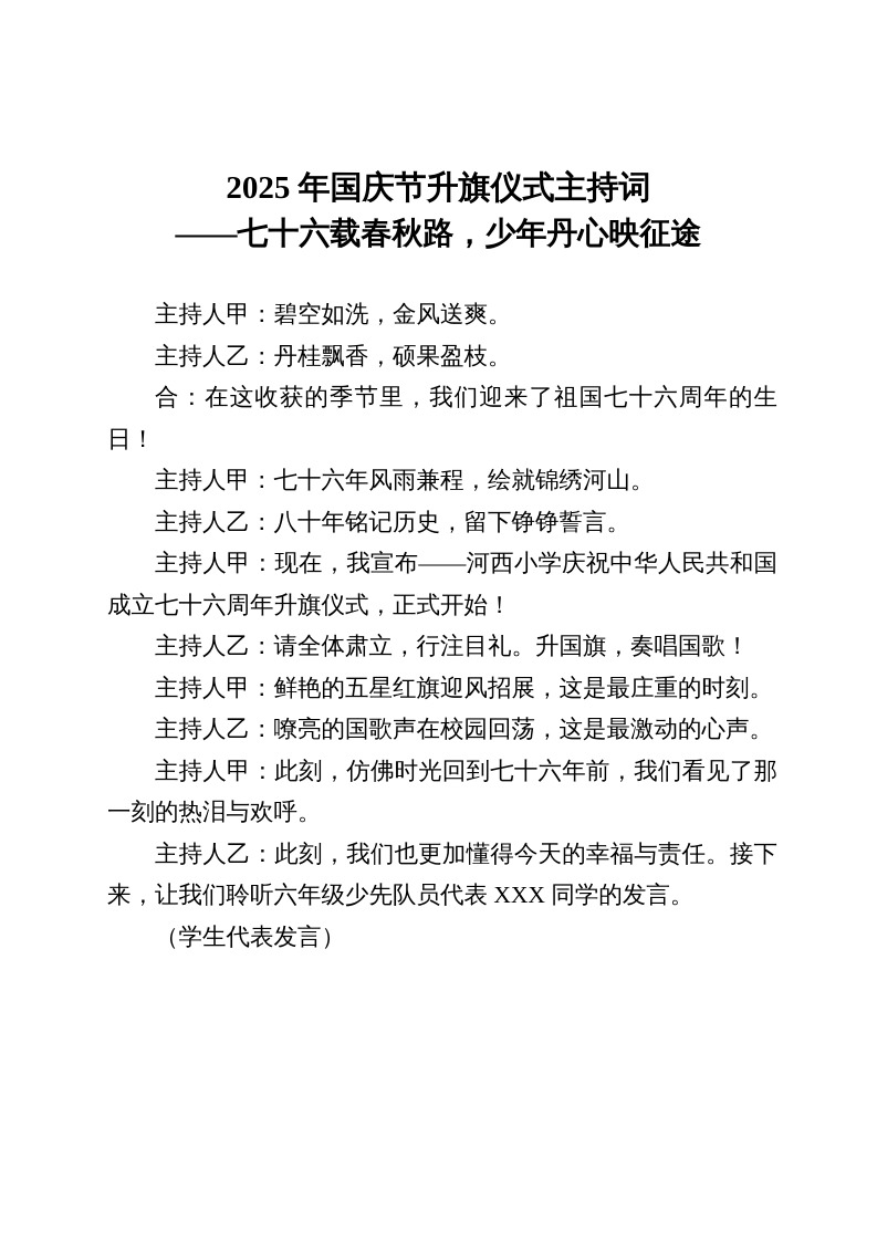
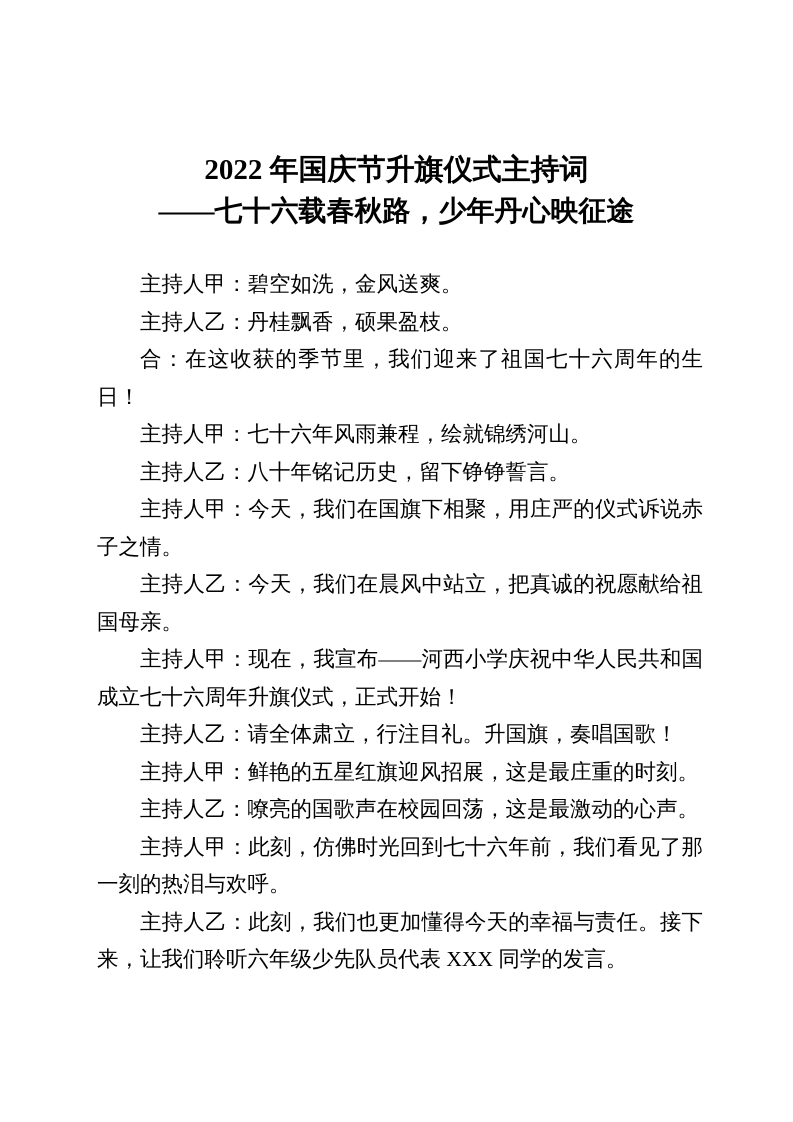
- 2025 年国庆节升旗仪式主持词
+ 2022 年国庆节升旗仪式主持词
  ——七十六载春秋路，少年丹心映征途
  主持人甲：碧空如洗，金风送爽。
  主持人乙：丹桂飘香，硕果盈枝。
  合：在这收获的季节里，我们迎来了祖国七十六周年的生日！
  主持人甲：七十六年风雨兼程，绘就锦绣河山。
  主持人乙：八十年铭记历史，留下铮铮誓言。
+ 主持人甲：今天，我们在国旗下相聚，用庄严的仪式诉说赤子之情。
+ 主持人乙：今天，我们在晨风中站立，把真诚的祝愿献给祖国母亲。
  主持人甲：现在，我宣布——河西小学庆祝中华人民共和国成立七十六周年升旗仪式，正式开始！
  主持人乙：请全体肃立，行注目礼。升国旗，奏唱国歌！
  主持人甲：鲜艳的五星红旗迎风招展，这是最庄重的时刻。
  主持人乙：嘹亮的国歌声在校园回荡，这是最激动的心声。
  主持人甲：此刻，仿佛时光回到七十六年前，我们看见了那一刻的热泪与欢呼。
  主持人乙：此刻，我们也更加懂得今天的幸福与责任。接下来，让我们聆听六年级少先队员代表 XXX 同学的发言。
- （学生代表发言）
